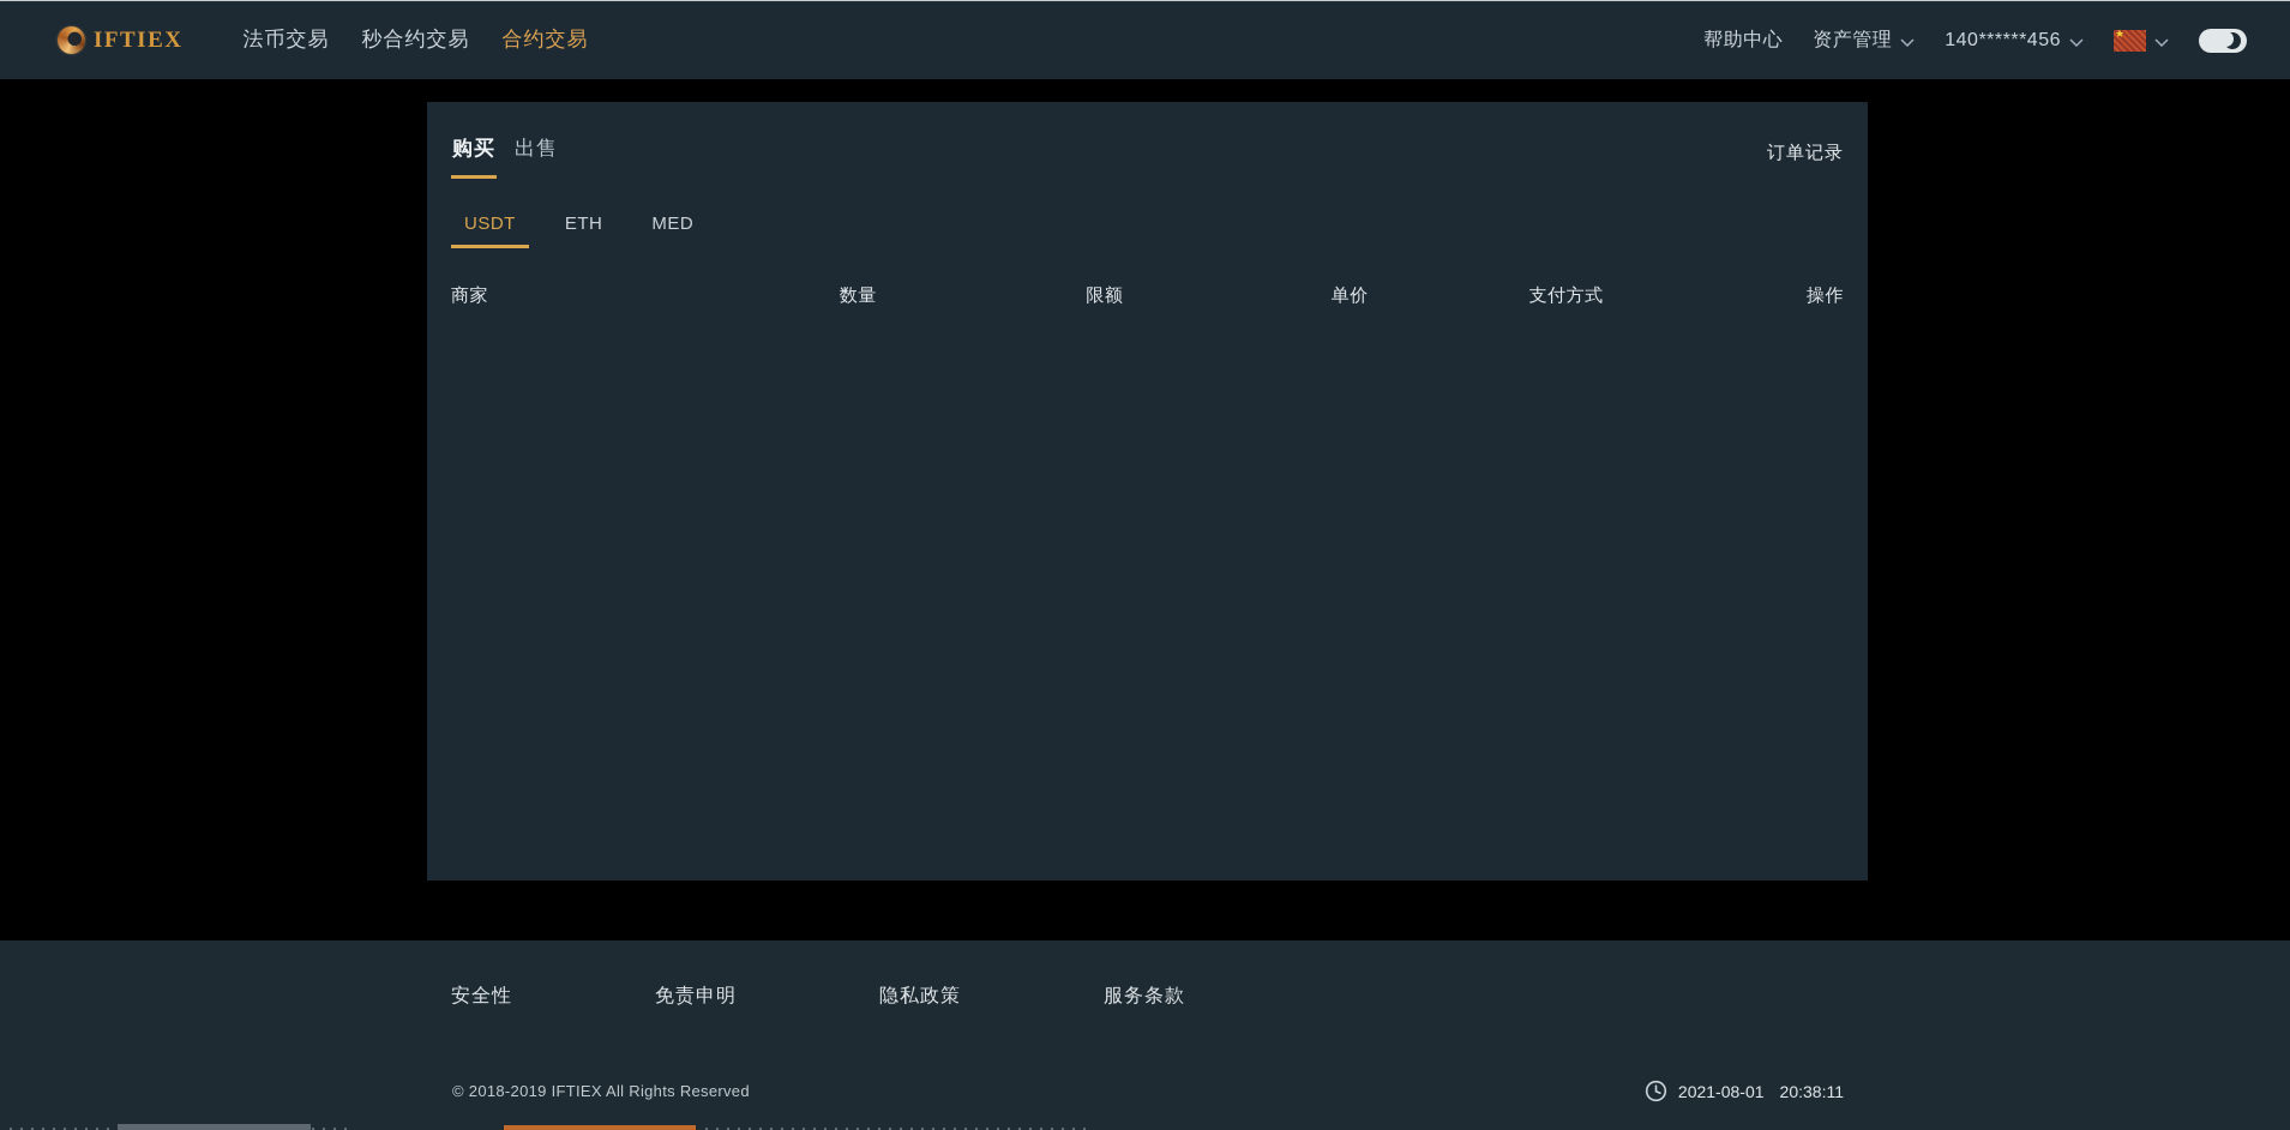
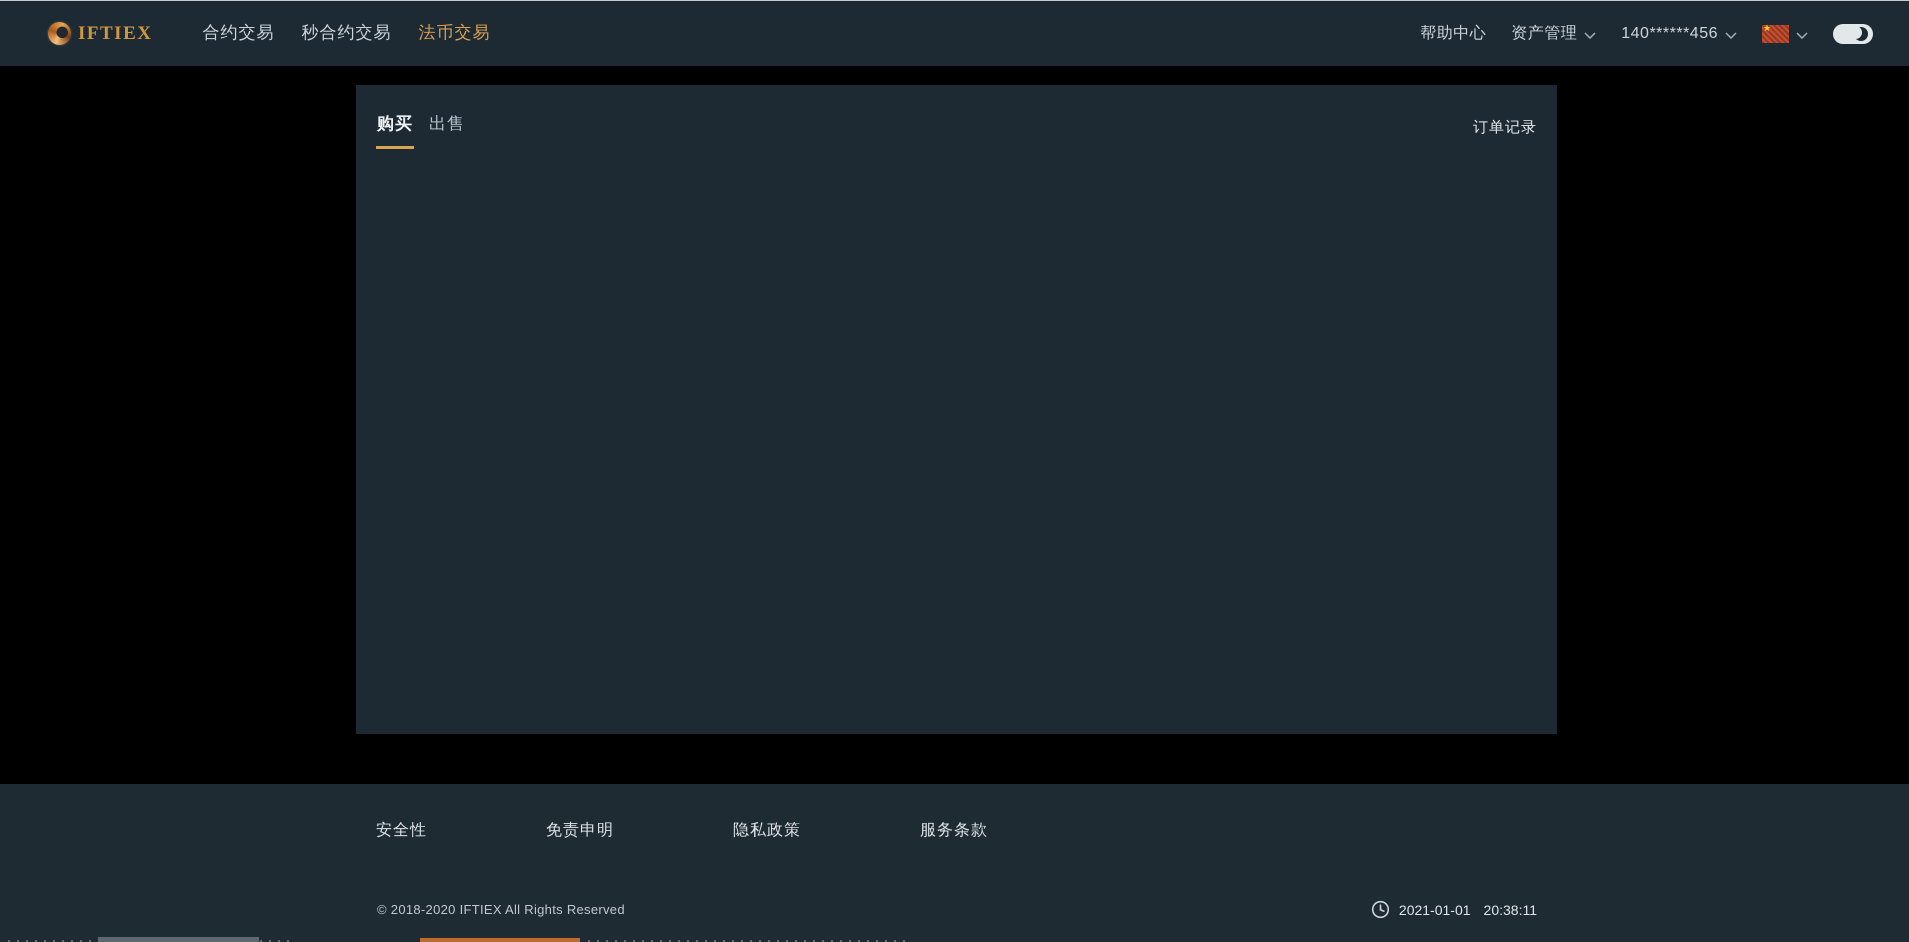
  IFTIEX
- 法币交易
+ 合约交易
  秒合约交易
- 合约交易
+ 法币交易
  帮助中心
  资产管理
  140******456
  ★
  购买
  出售
  订单记录
- USDT
- ETH
- MED
- 商家
- 数量
- 限额
- 单价
- 支付方式
- 操作
  安全性
  免责申明
  隐私政策
  服务条款
- © 2018-2019 IFTIEX All Rights Reserved
+ © 2018-2020 IFTIEX All Rights Reserved
- 2021-08-01
+ 2021-01-01
  20:38:11
